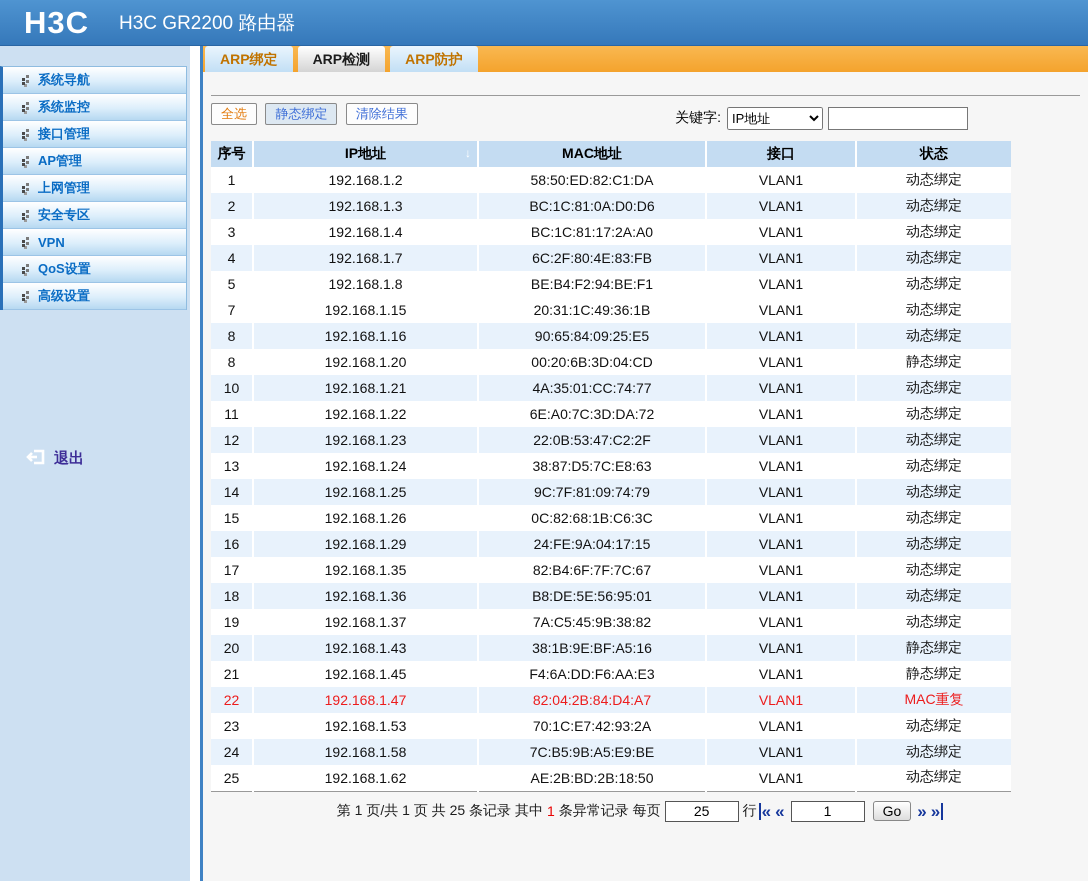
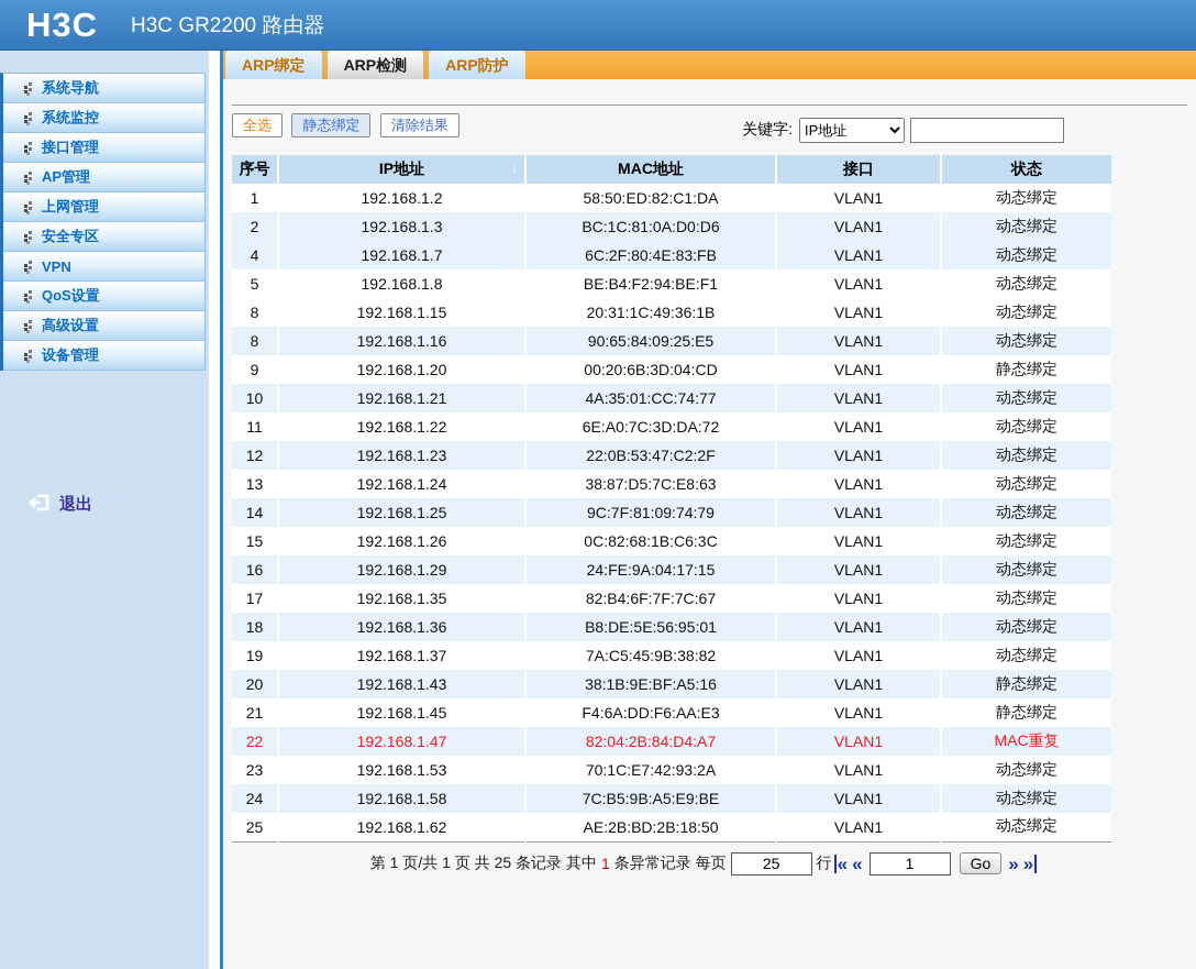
  H3C
  H3C GR2200 路由器
  系统导航
  系统监控
  接口管理
  AP管理
  上网管理
  安全专区
  VPN
  QoS设置
  高级设置
+ 设备管理
  退出
  ARP绑定
  ARP检测
  ARP防护
  全选 静态绑定 清除结果
  关键字:
  IP地址
  序号	IP地址 ↓	MAC地址	接口	状态
  1	192.168.1.2	58:50:ED:82:C1:DA	VLAN1	动态绑定
  2	192.168.1.3	BC:1C:81:0A:D0:D6	VLAN1	动态绑定
- 3	192.168.1.4	BC:1C:81:17:2A:A0	VLAN1	动态绑定
  4	192.168.1.7	6C:2F:80:4E:83:FB	VLAN1	动态绑定
  5	192.168.1.8	BE:B4:F2:94:BE:F1	VLAN1	动态绑定
- 7	192.168.1.15	20:31:1C:49:36:1B	VLAN1	动态绑定
+ 8	192.168.1.15	20:31:1C:49:36:1B	VLAN1	动态绑定
  8	192.168.1.16	90:65:84:09:25:E5	VLAN1	动态绑定
- 8	192.168.1.20	00:20:6B:3D:04:CD	VLAN1	静态绑定
+ 9	192.168.1.20	00:20:6B:3D:04:CD	VLAN1	静态绑定
  10	192.168.1.21	4A:35:01:CC:74:77	VLAN1	动态绑定
  11	192.168.1.22	6E:A0:7C:3D:DA:72	VLAN1	动态绑定
  12	192.168.1.23	22:0B:53:47:C2:2F	VLAN1	动态绑定
  13	192.168.1.24	38:87:D5:7C:E8:63	VLAN1	动态绑定
  14	192.168.1.25	9C:7F:81:09:74:79	VLAN1	动态绑定
  15	192.168.1.26	0C:82:68:1B:C6:3C	VLAN1	动态绑定
  16	192.168.1.29	24:FE:9A:04:17:15	VLAN1	动态绑定
  17	192.168.1.35	82:B4:6F:7F:7C:67	VLAN1	动态绑定
  18	192.168.1.36	B8:DE:5E:56:95:01	VLAN1	动态绑定
  19	192.168.1.37	7A:C5:45:9B:38:82	VLAN1	动态绑定
  20	192.168.1.43	38:1B:9E:BF:A5:16	VLAN1	静态绑定
  21	192.168.1.45	F4:6A:DD:F6:AA:E3	VLAN1	静态绑定
  22	192.168.1.47	82:04:2B:84:D4:A7	VLAN1	MAC重复
  23	192.168.1.53	70:1C:E7:42:93:2A	VLAN1	动态绑定
  24	192.168.1.58	7C:B5:9B:A5:E9:BE	VLAN1	动态绑定
  25	192.168.1.62	AE:2B:BD:2B:18:50	VLAN1	动态绑定
  第 1 页/共 1 页 共 25 条记录 其中
  1
  条异常记录 每页
  25
  行
  «
  «
  1
  Go
  »
  »
